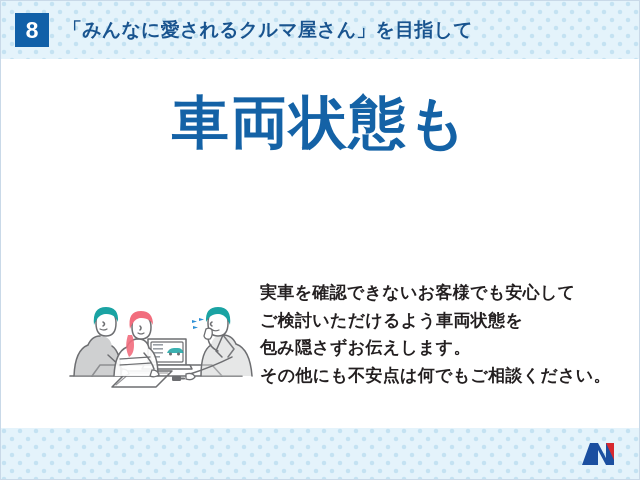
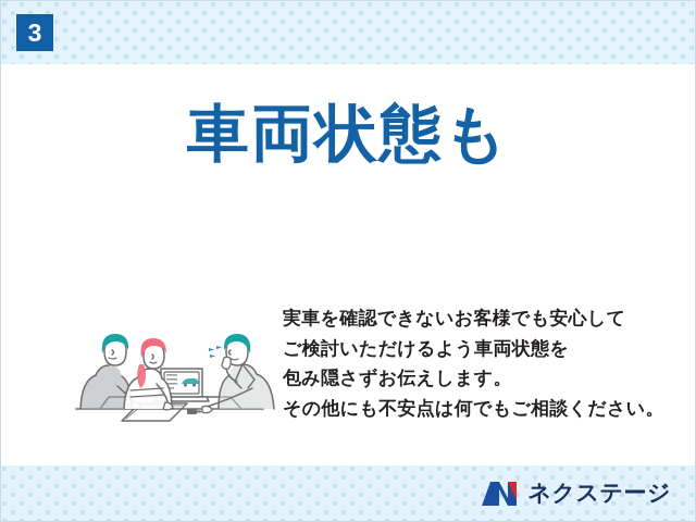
- 8
+ 3
- 「みんなに愛されるクルマ屋さん」を目指して
  車両状態も
  実車を確認できないお客様でも安心して
  ご検討いただけるよう車両状態を
  包み隠さずお伝えします。
  その他にも不安点は何でもご相談ください。
+ ネクステージ
